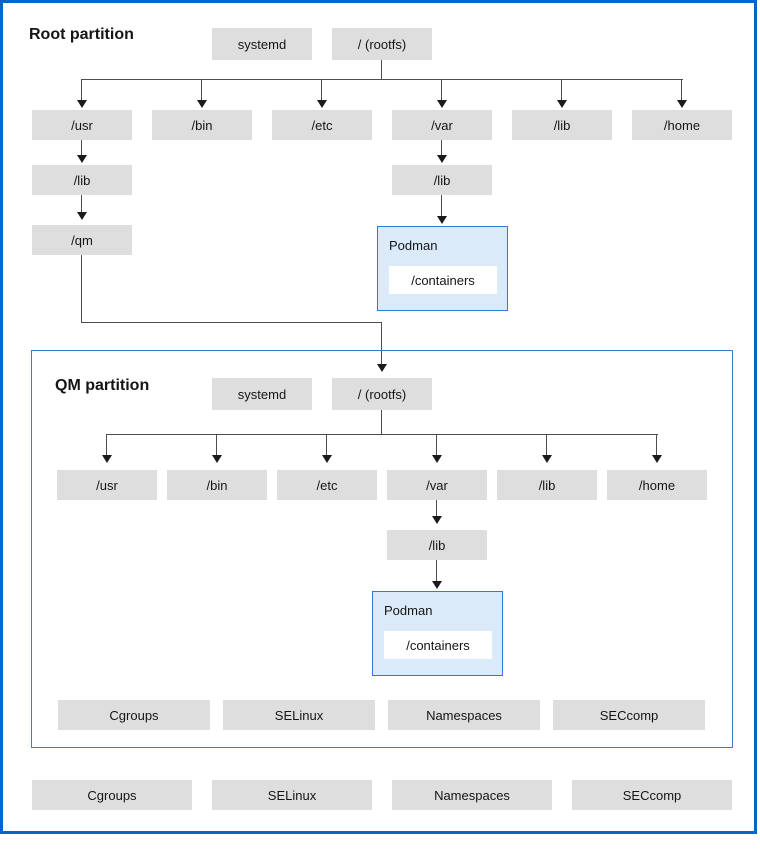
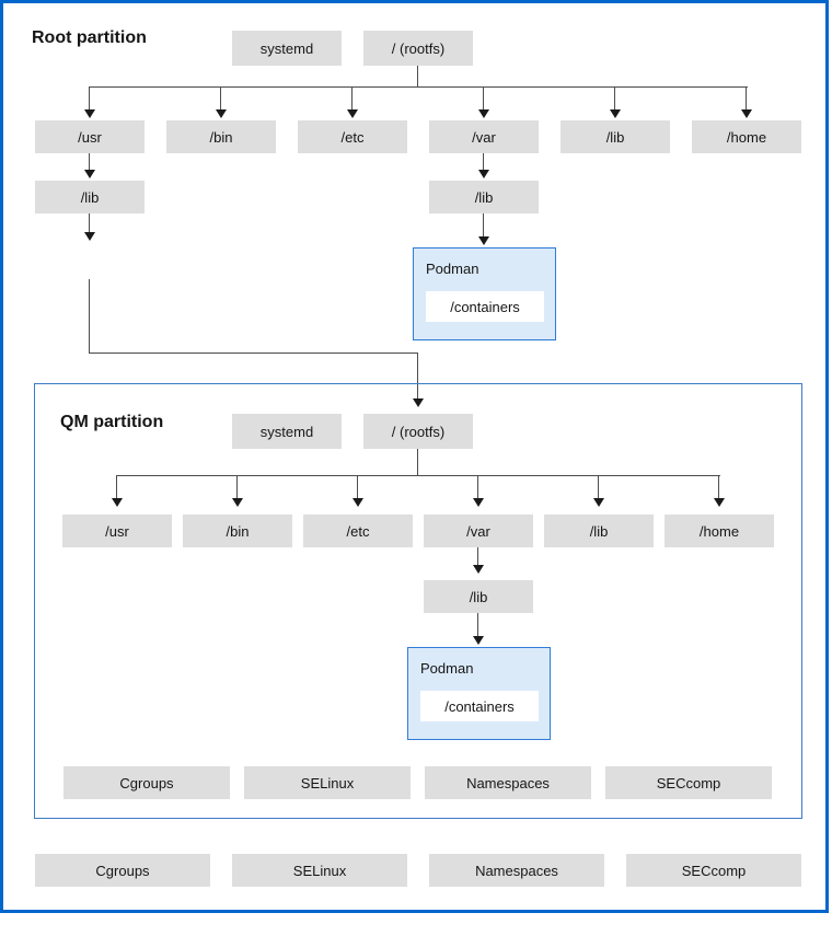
  Root partition
  systemd
  / (rootfs)
  /usr
  /bin
  /etc
  /var
  /lib
  /home
  /lib
- /qm
  /lib
  Podman
  /containers
  QM partition
  systemd
  / (rootfs)
  /usr
  /bin
  /etc
  /var
  /lib
  /home
  /lib
  Podman
  /containers
  Cgroups
  SELinux
  Namespaces
  SECcomp
  Cgroups
  SELinux
  Namespaces
  SECcomp
